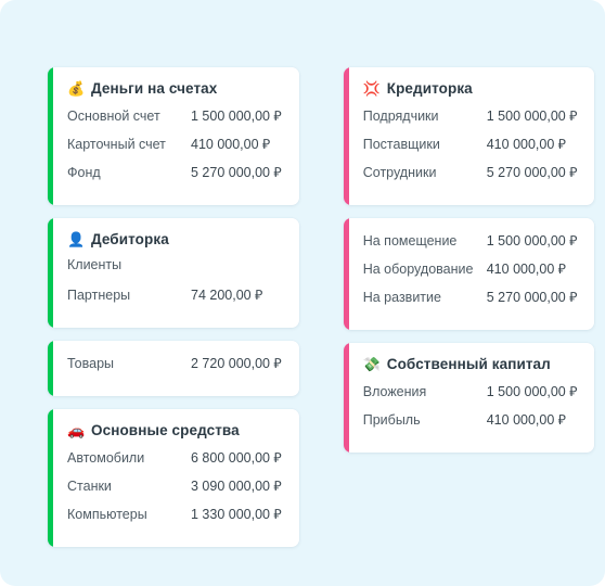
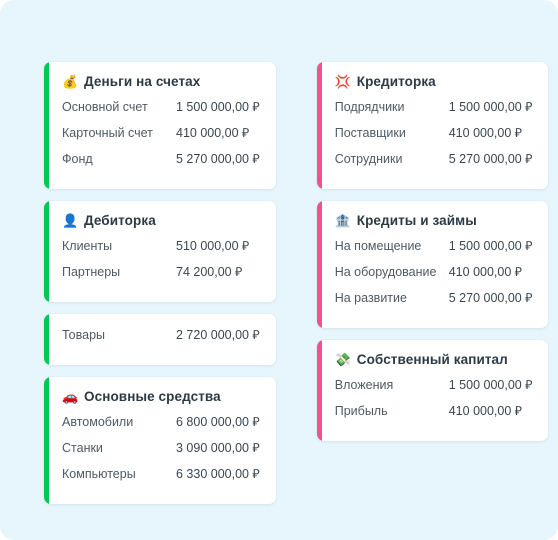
  💰
  Деньги на счетах
  Основной счет
  1 500 000,00 ₽
  Карточный счет
  410 000,00 ₽
  Фонд
  5 270 000,00 ₽
  👤
  Дебиторка
  Клиенты
+ 510 000,00 ₽
  Партнеры
  74 200,00 ₽
  Товары
  2 720 000,00 ₽
  🚗
  Основные средства
  Автомобили
  6 800 000,00 ₽
  Станки
  3 090 000,00 ₽
  Компьютеры
- 1 330 000,00 ₽
+ 6 330 000,00 ₽
  💢
  Кредиторка
  Подрядчики
  1 500 000,00 ₽
  Поставщики
  410 000,00 ₽
  Сотрудники
  5 270 000,00 ₽
+ 🏦
+ Кредиты и займы
  На помещение
  1 500 000,00 ₽
  На оборудование
  410 000,00 ₽
  На развитие
  5 270 000,00 ₽
  💸
  Собственный капитал
  Вложения
  1 500 000,00 ₽
  Прибыль
  410 000,00 ₽
